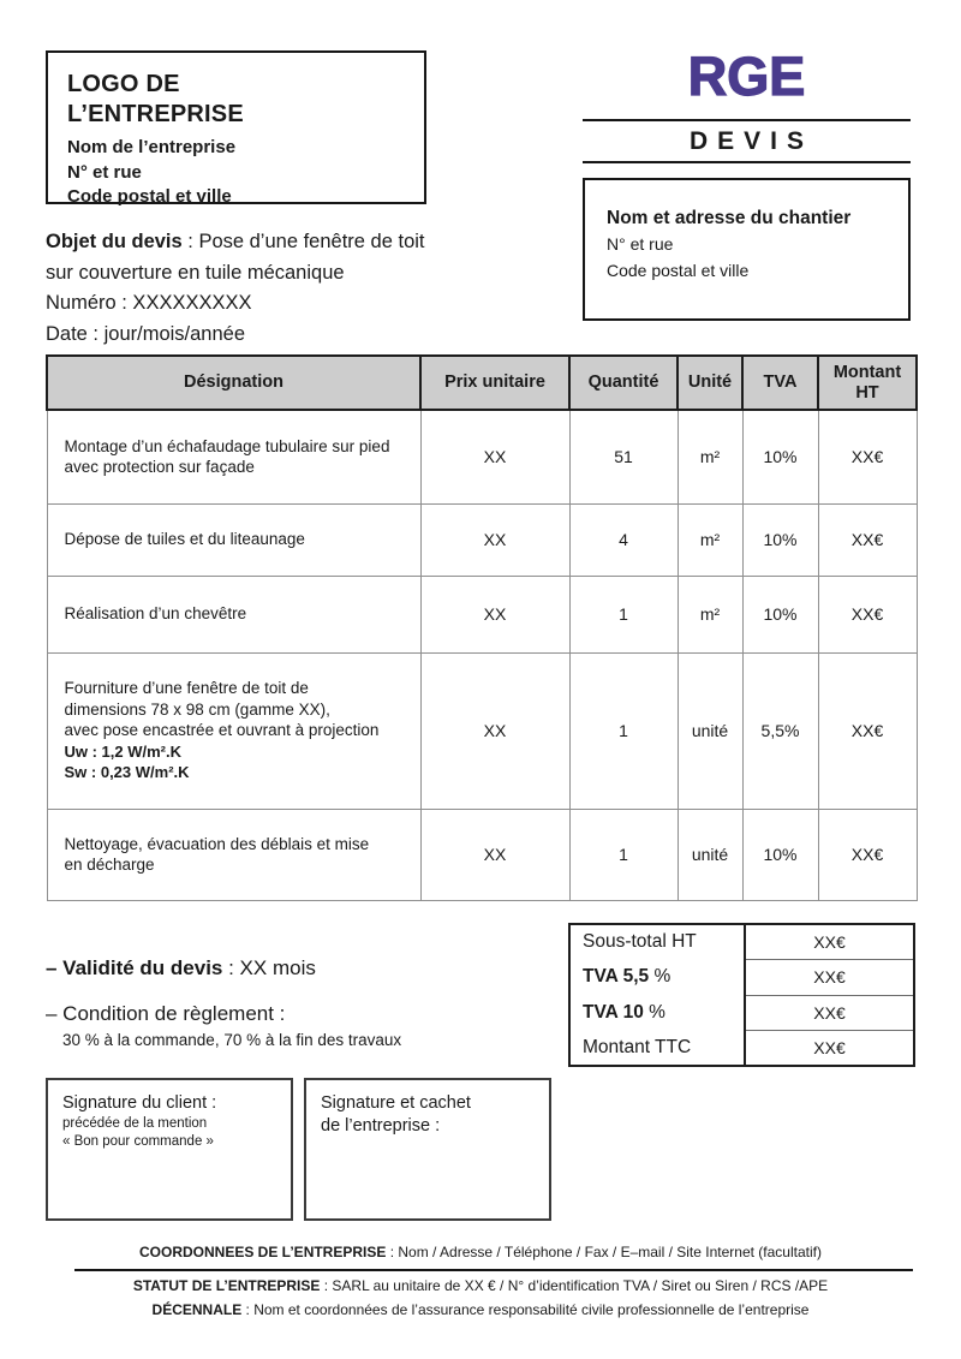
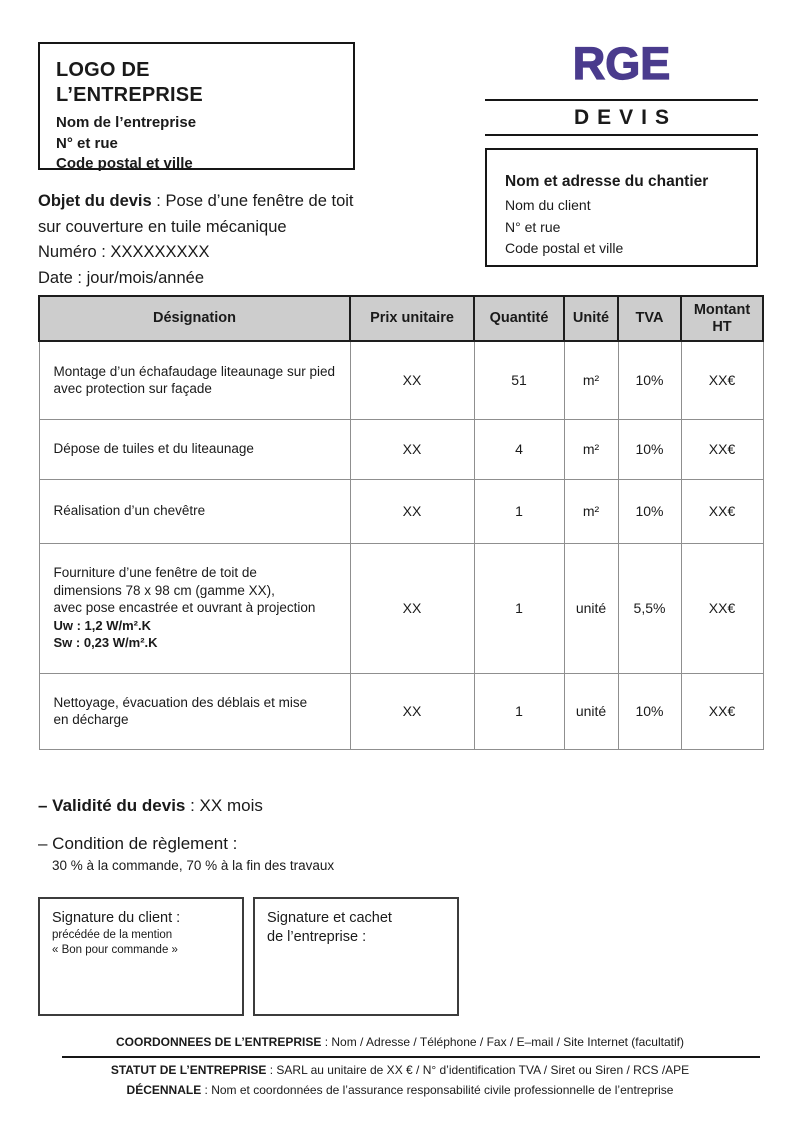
  LOGO DE
  L’ENTREPRISE
  Nom de l’entreprise
  N° et rue
  Code postal et ville
  RGE
  DEVIS
  Nom et adresse du chantier
+ Nom du client
  N° et rue
  Code postal et ville
  Objet du devis : Pose d’une fenêtre de toit
  sur couverture en tuile mécanique
  Numéro : XXXXXXXXX
  Date : jour/mois/année
  Désignation	Prix unitaire	Quantité	Unité	TVA	Montant HT
- Montage d’un échafaudage tubulaire sur pied avec protection sur façade	XX	51	m²	10%	XX€
+ Montage d’un échafaudage liteaunage sur pied avec protection sur façade	XX	51	m²	10%	XX€
  Dépose de tuiles et du liteaunage	XX	4	m²	10%	XX€
  Réalisation d’un chevêtre	XX	1	m²	10%	XX€
  Fourniture d’une fenêtre de toit de dimensions 78 x 98 cm (gamme XX), avec pose encastrée et ouvrant à projectionUw : 1,2 W/m².K Sw : 0,23 W/m².K	XX	1	unité	5,5%	XX€
  Nettoyage, évacuation des déblais et mise en décharge	XX	1	unité	10%	XX€
  – Validité du devis : XX mois
  – Condition de règlement :
  30 % à la commande, 70 % à la fin des travaux
- Sous-total HT	XX€
- TVA 5,5 %	XX€
- TVA 10 %	XX€
- Montant TTC	XX€
  Signature du client :
  précédée de la mention
  « Bon pour commande »
  Signature et cachet
  de l’entreprise :
  COORDONNEES DE L’ENTREPRISE : Nom / Adresse / Téléphone / Fax / E–mail / Site Internet (facultatif)
  STATUT DE L’ENTREPRISE : SARL au unitaire de XX € / N° d’identification TVA / Siret ou Siren / RCS /APE
  DÉCENNALE : Nom et coordonnées de l’assurance responsabilité civile professionnelle de l’entreprise
